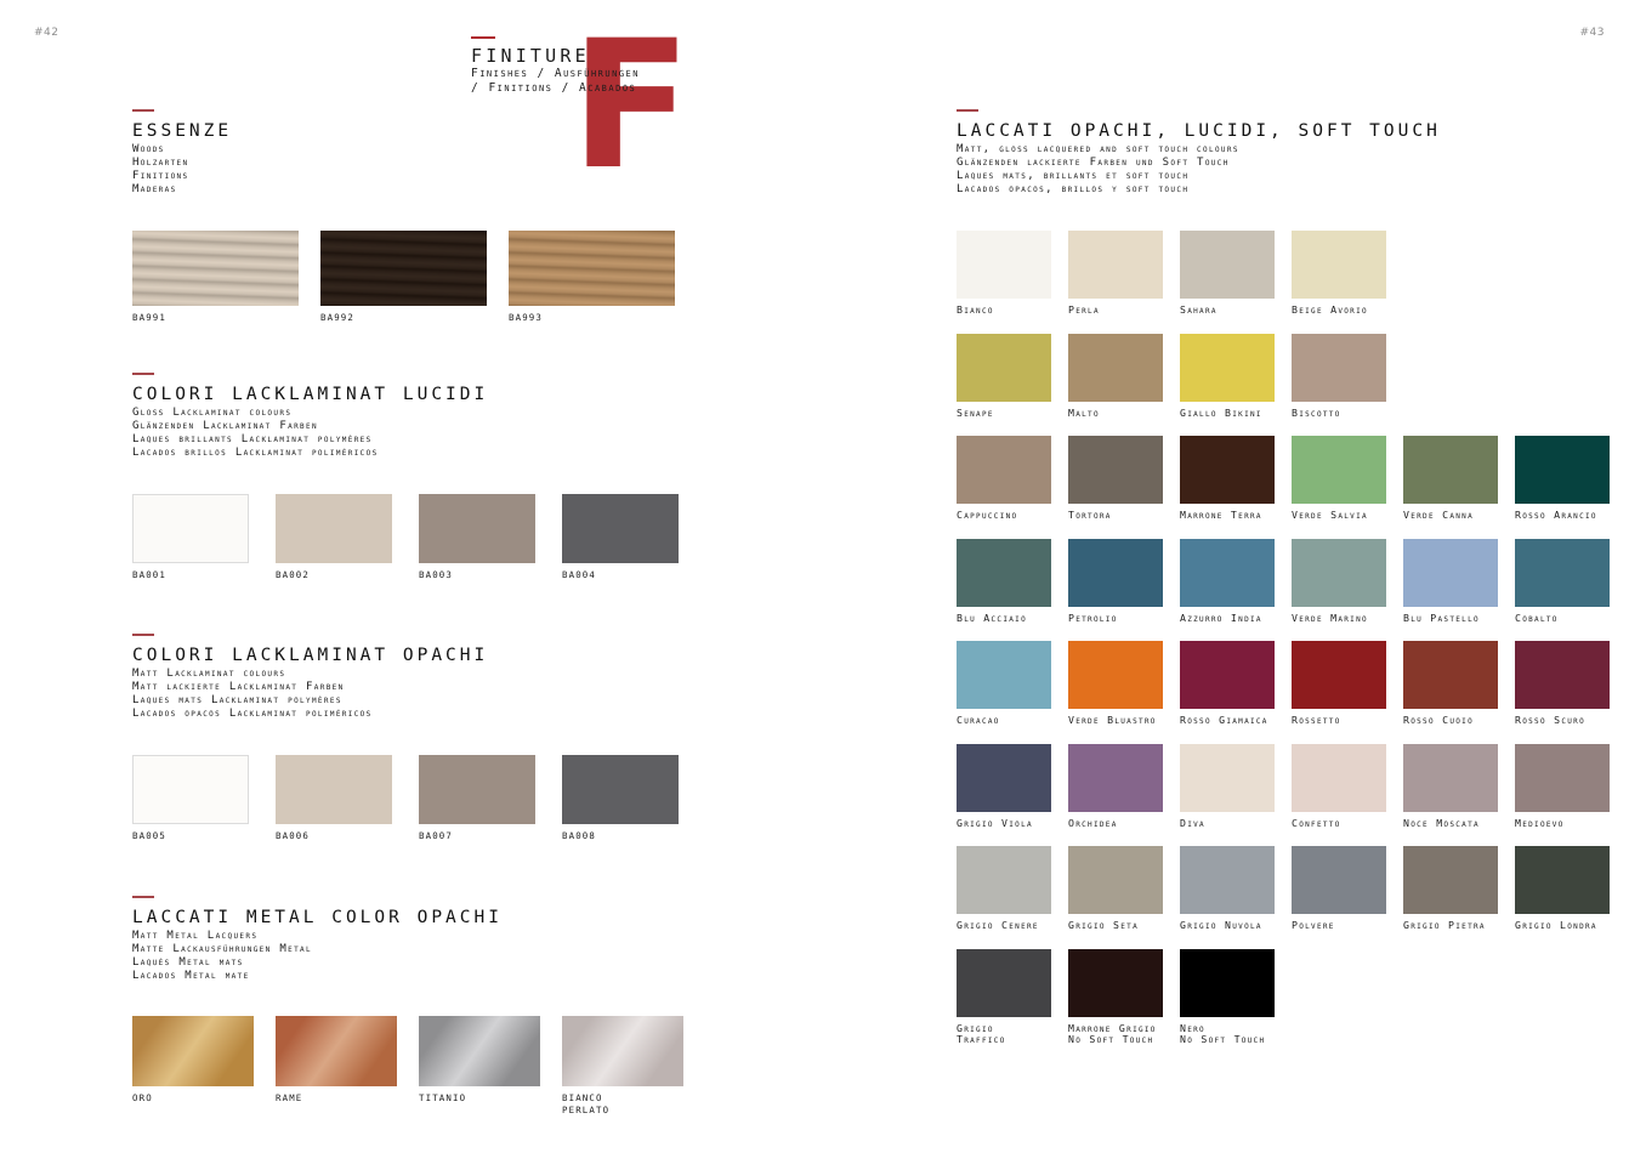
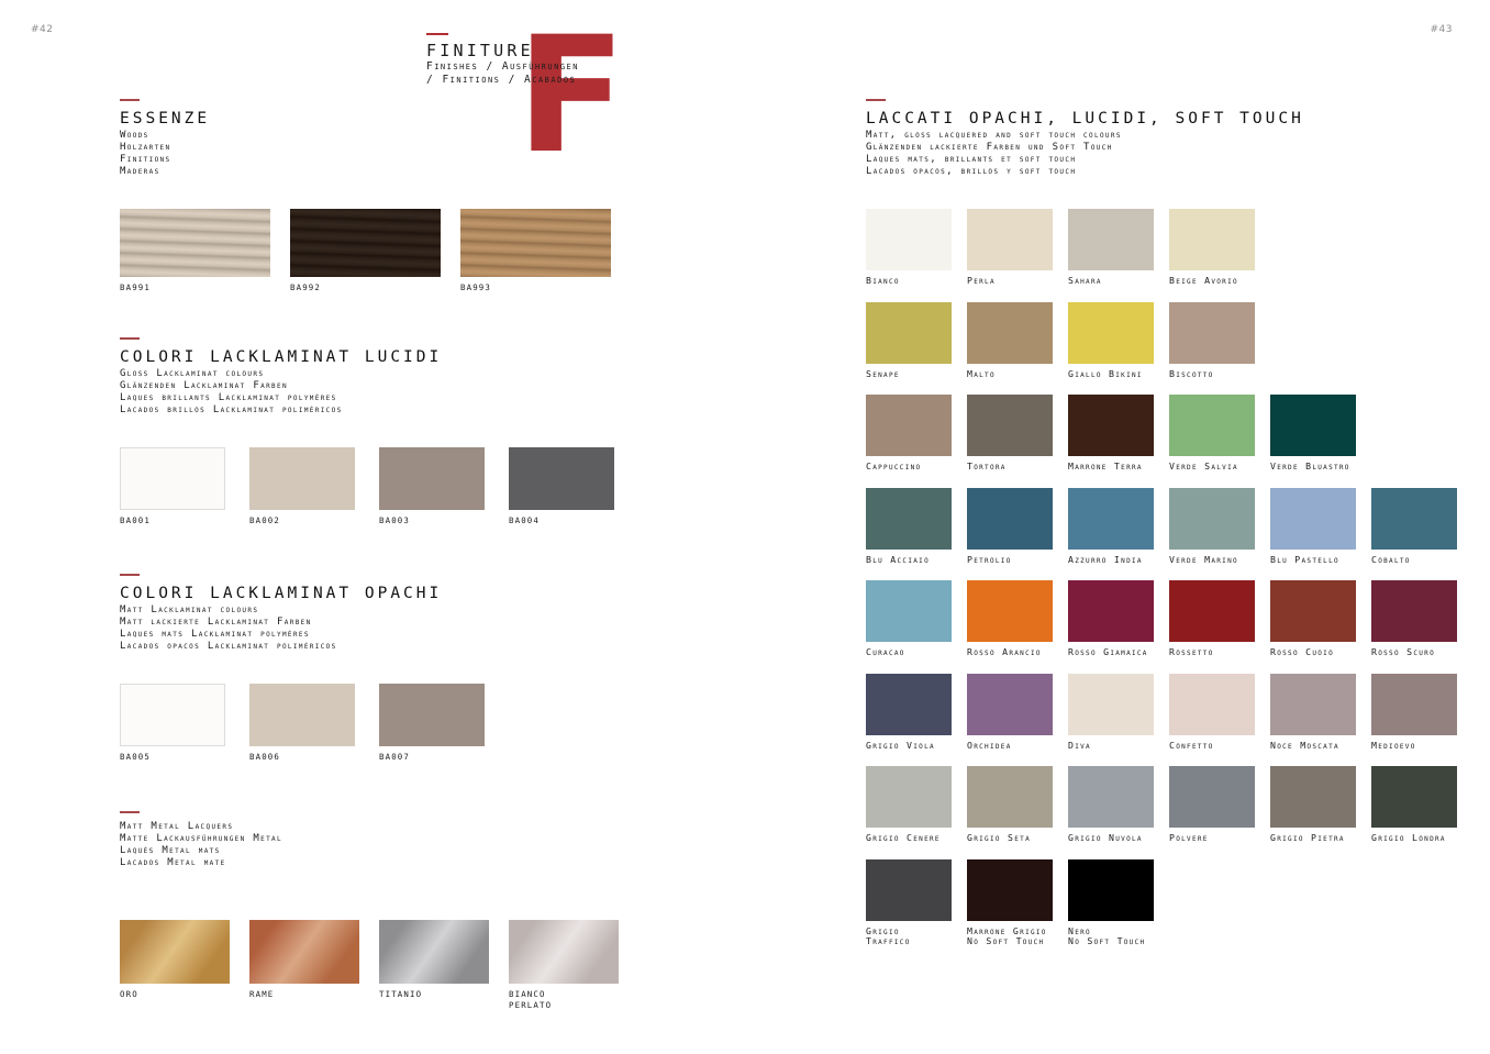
  #42
  #43
  F
  FINITURE
  Finishes / Ausführungen
  / Finitions / Acabados
  ESSENZE
  Woods
  Holzarten
  Finitions
  Maderas
  BA991
  BA992
  BA993
  COLORI LACKLAMINAT LUCIDI
  Gloss Lacklaminat colours
  Glänzenden Lacklaminat Farben
  Laques brillants Lacklaminat polymères
  Lacados brillos Lacklaminat poliméricos
  BA001
  BA002
  BA003
  BA004
  COLORI LACKLAMINAT OPACHI
  Matt Lacklaminat colours
  Matt lackierte Lacklaminat Farben
  Laques mats Lacklaminat polymères
  Lacados opacos Lacklaminat poliméricos
  BA005
  BA006
  BA007
- BA008
- LACCATI METAL COLOR OPACHI
  Matt Metal Lacquers
  Matte Lackausführungen Metal
  Laqués Metal mats
  Lacados Metal mate
  ORO
  RAME
  TITANIO
  BIANCO
  PERLATO
  LACCATI OPACHI, LUCIDI, SOFT TOUCH
  Matt, gloss lacquered and soft touch colours
  Glänzenden lackierte Farben und Soft Touch
  Laques mats, brillants et soft touch
  Lacados opacos, brillos y soft touch
  Bianco
  Perla
  Sahara
  Beige Avorio
  Senape
  Malto
  Giallo Bikini
  Biscotto
  Cappuccino
  Tortora
  Marrone Terra
  Verde Salvia
- Verde Canna
- Rosso Arancio
+ Verde Bluastro
  Blu Acciaio
  Petrolio
  Azzurro India
  Verde Marino
  Blu Pastello
  Cobalto
  Curacao
- Verde Bluastro
+ Rosso Arancio
  Rosso Giamaica
  Rossetto
  Rosso Cuoio
  Rosso Scuro
  Grigio Viola
  Orchidea
  Diva
  Confetto
  Noce Moscata
  Medioevo
  Grigio Cenere
  Grigio Seta
  Grigio Nuvola
  Polvere
  Grigio Pietra
  Grigio Londra
  Grigio
  Traffico
  Marrone Grigio
  No Soft Touch
  Nero
  No Soft Touch
